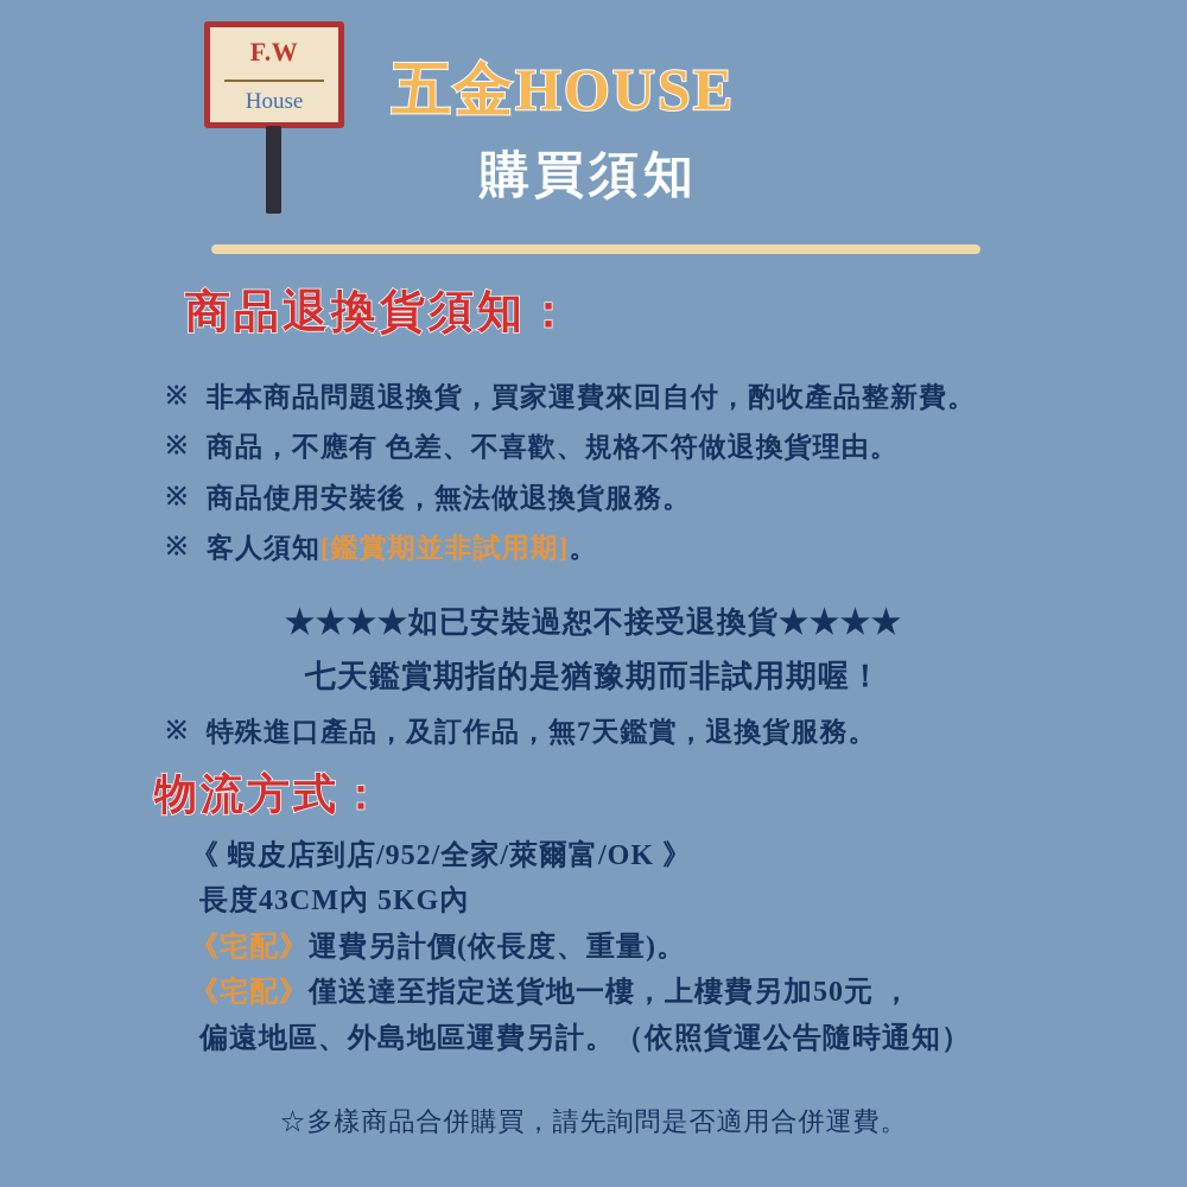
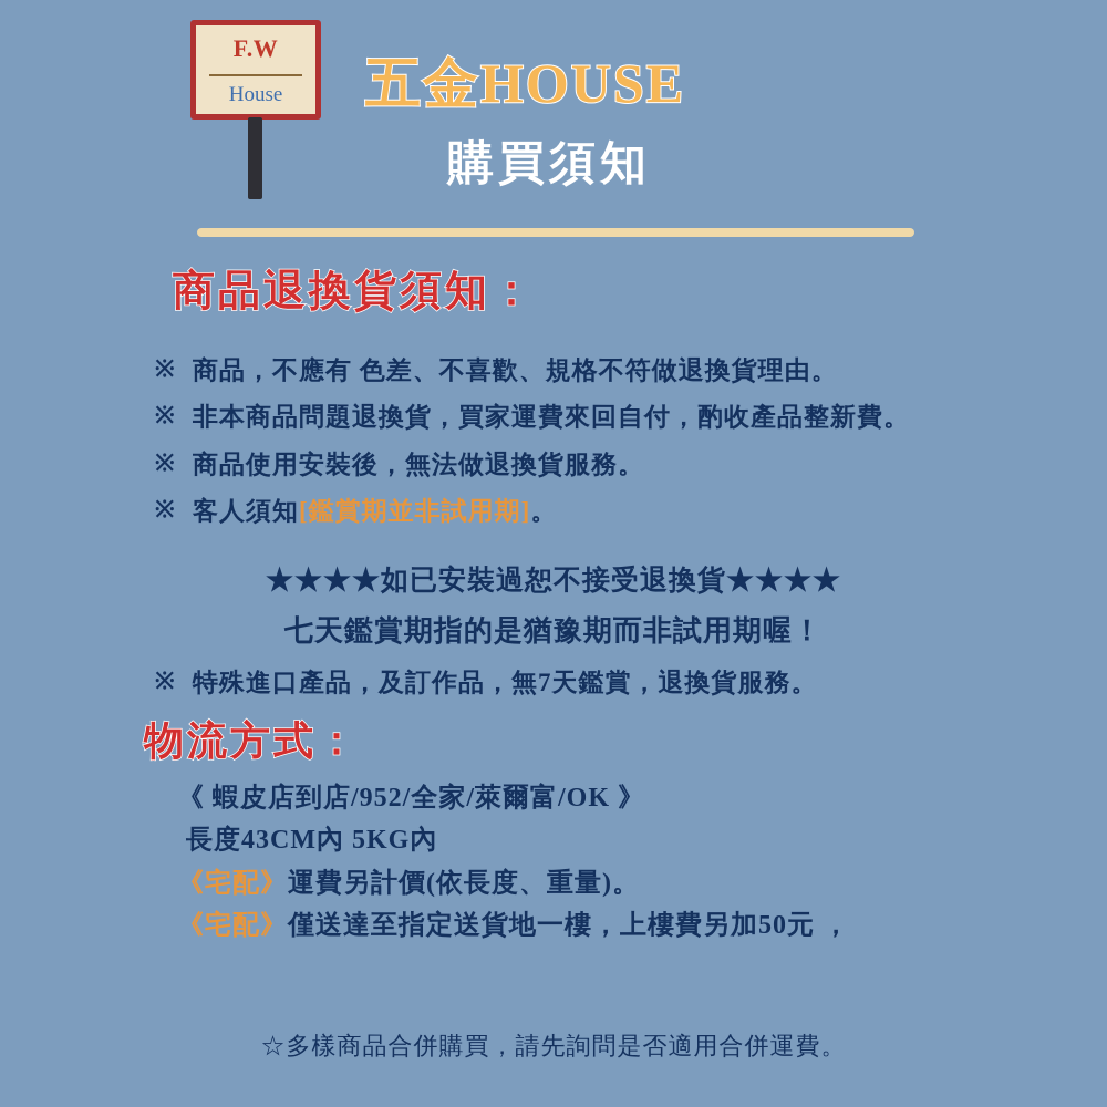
  F.W
  House
  五金HOUSE
  購買須知
  商品退換貨須知：
  ※
- 非本商品問題退換貨，買家運費來回自付，酌收產品整新費。
+ 商品，不應有 色差、不喜歡、規格不符做退換貨理由。
  ※
- 商品，不應有 色差、不喜歡、規格不符做退換貨理由。
+ 非本商品問題退換貨，買家運費來回自付，酌收產品整新費。
  ※
  商品使用安裝後，無法做退換貨服務。
  ※
  客人須知[鑑賞期並非試用期]。
  ★★★★如已安裝過恕不接受退換貨★★★★
  七天鑑賞期指的是猶豫期而非試用期喔！
  ※
  特殊進口產品，及訂作品，無7天鑑賞，退換貨服務。
  物流方式：
  《 蝦皮店到店/952/全家/萊爾富/OK 》
  長度43CM內 5KG內
  《宅配》運費另計價(依長度、重量)。
  《宅配》僅送達至指定送貨地一樓，上樓費另加50元 ，
- 偏遠地區、外島地區運費另計。（依照貨運公告隨時通知）
  ☆多樣商品合併購買，請先詢問是否適用合併運費。
